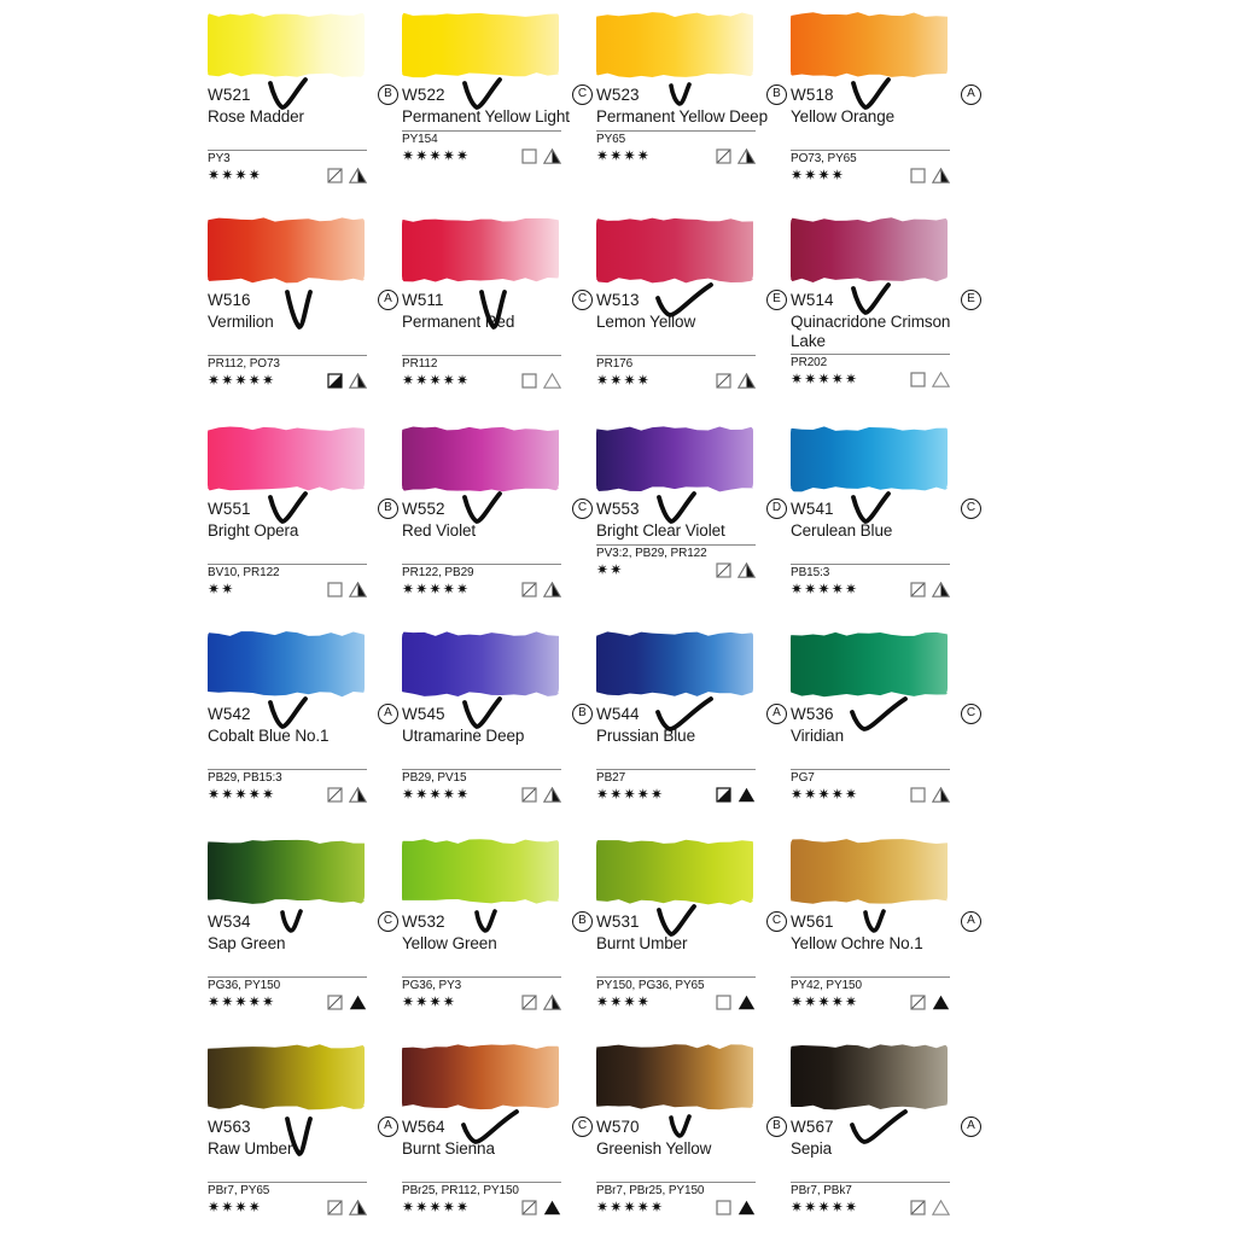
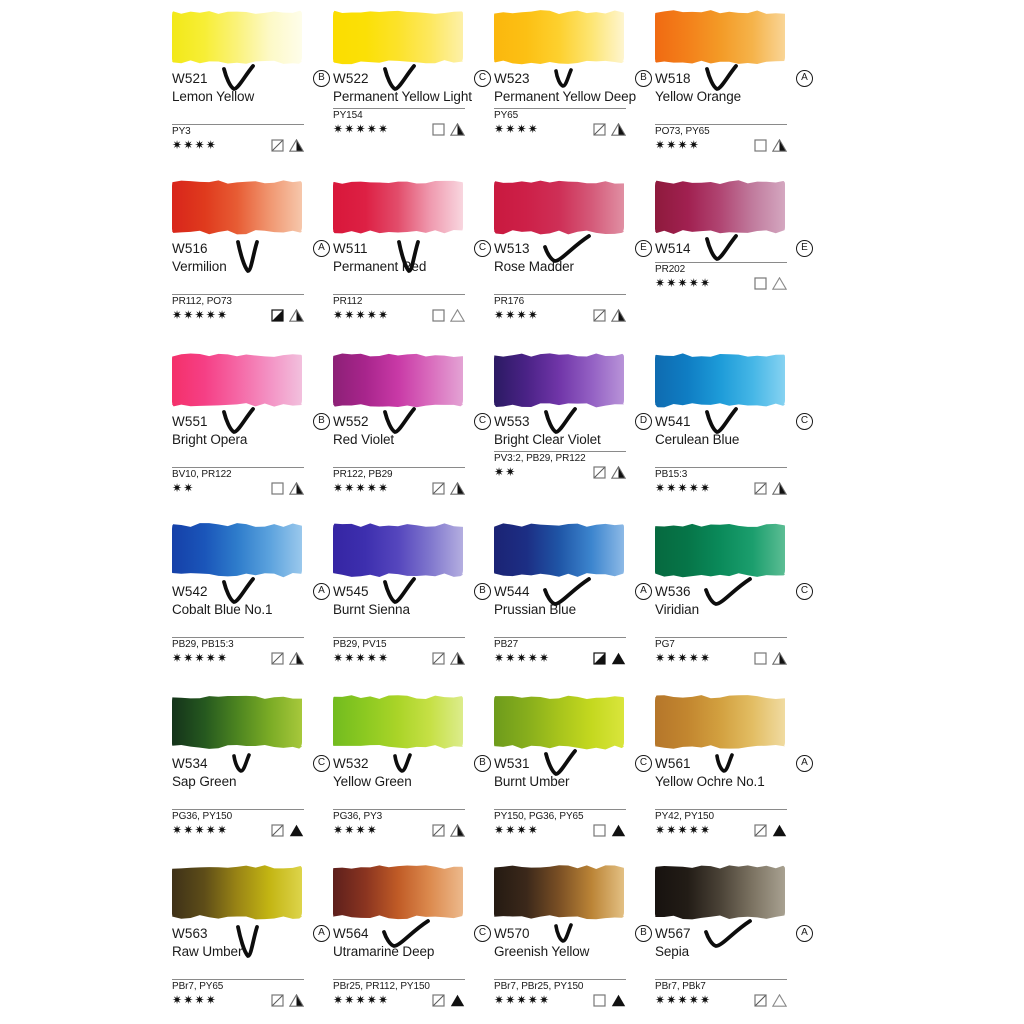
  W521
  B
- Rose Madder
+ Lemon Yellow
  PY3
  ✷✷✷✷
  W522
  C
  Permanent Yellow Light
  PY154
  ✷✷✷✷✷
  W523
  B
  Permanent Yellow Deep
  PY65
  ✷✷✷✷
  W518
  A
  Yellow Orange
  PO73, PY65
  ✷✷✷✷
  W516
  A
  Vermilion
  PR112, PO73
  ✷✷✷✷✷
  W511
  C
  Permanented
  PR112
  ✷✷✷✷✷
  W513
  E
- Lemon Yellow
+ Rose Madder
  PR176
  ✷✷✷✷
  W514
  E
- Quinacridone Crimson Lake
  PR202
  ✷✷✷✷✷
  W551
  B
  Bright Opera
  BV10, PR122
  ✷✷
  W552
  C
  Red Violet
  PR122, PB29
  ✷✷✷✷✷
  W553
  D
  Bright Clear Violet
  PV3:2, PB29, PR122
  ✷✷
  W541
  C
  Cerulean Blue
  PB15:3
  ✷✷✷✷✷
  W542
  A
  Cobalt Blue No.1
  PB29, PB15:3
  ✷✷✷✷✷
  W545
  B
- Utramarine Deep
+ Burnt Sienna
  PB29, PV15
  ✷✷✷✷✷
  W544
  A
  Prussian Blue
  PB27
  ✷✷✷✷✷
  W536
  C
  Viridian
  PG7
  ✷✷✷✷✷
  W534
  C
  Sap Green
  PG36, PY150
  ✷✷✷✷✷
  W532
  B
  Yellow Green
  PG36, PY3
  ✷✷✷✷
  W531
  C
  Burnt Umber
  PY150, PG36, PY65
  ✷✷✷✷
  W561
  A
  Yellow Ochre No.1
  PY42, PY150
  ✷✷✷✷✷
  W563
  A
  Raw Umber
  PBr7, PY65
  ✷✷✷✷
  W564
  C
- Burnt Sienna
+ Utramarine Deep
  PBr25, PR112, PY150
  ✷✷✷✷✷
  W570
  B
  Greenish Yellow
  PBr7, PBr25, PY150
  ✷✷✷✷✷
  W567
  A
  Sepia
  PBr7, PBk7
  ✷✷✷✷✷
